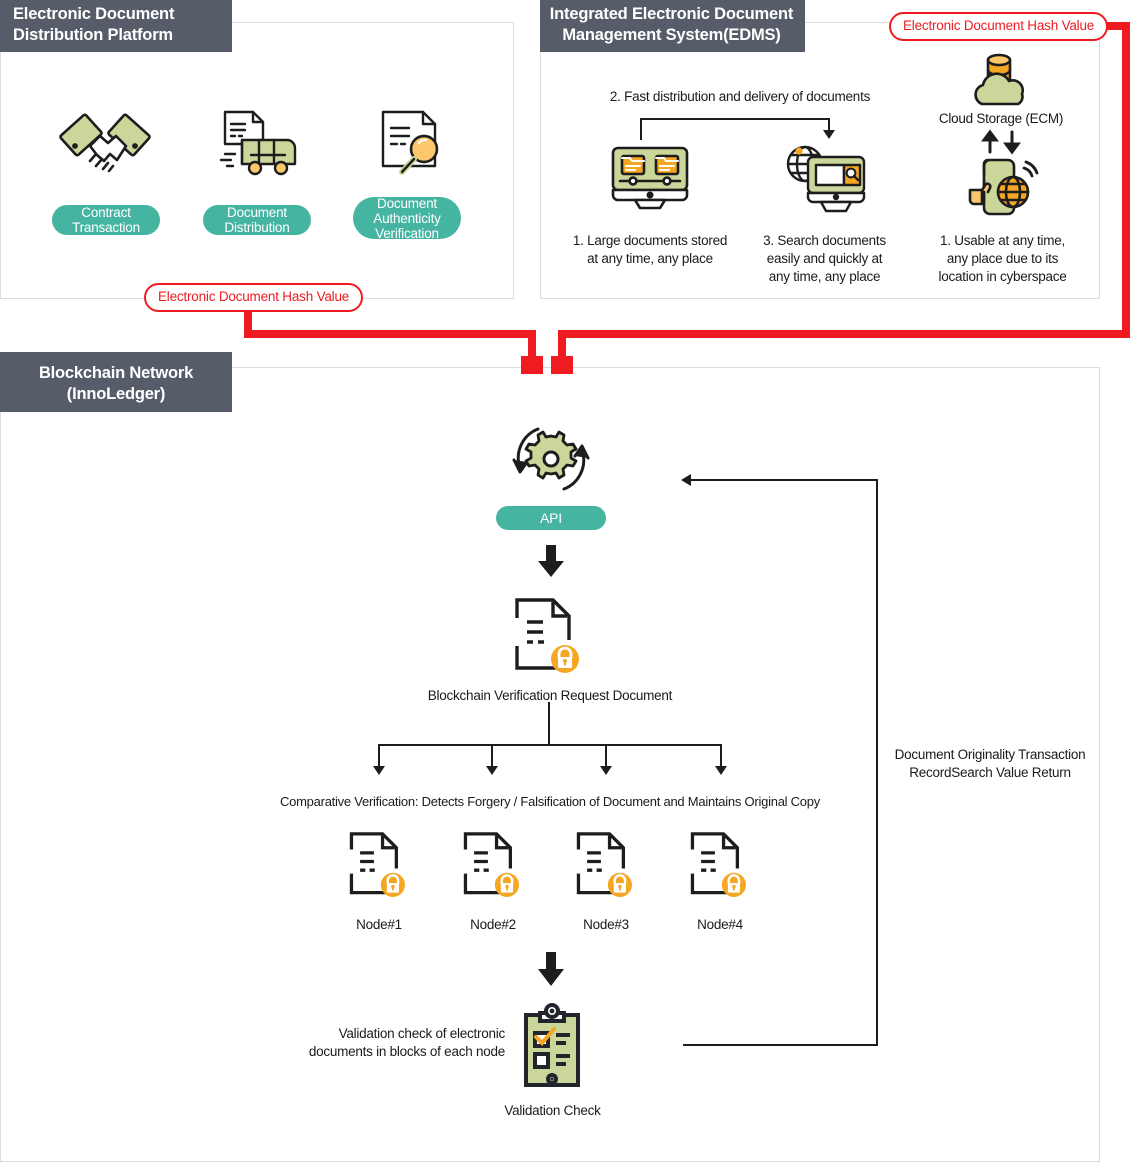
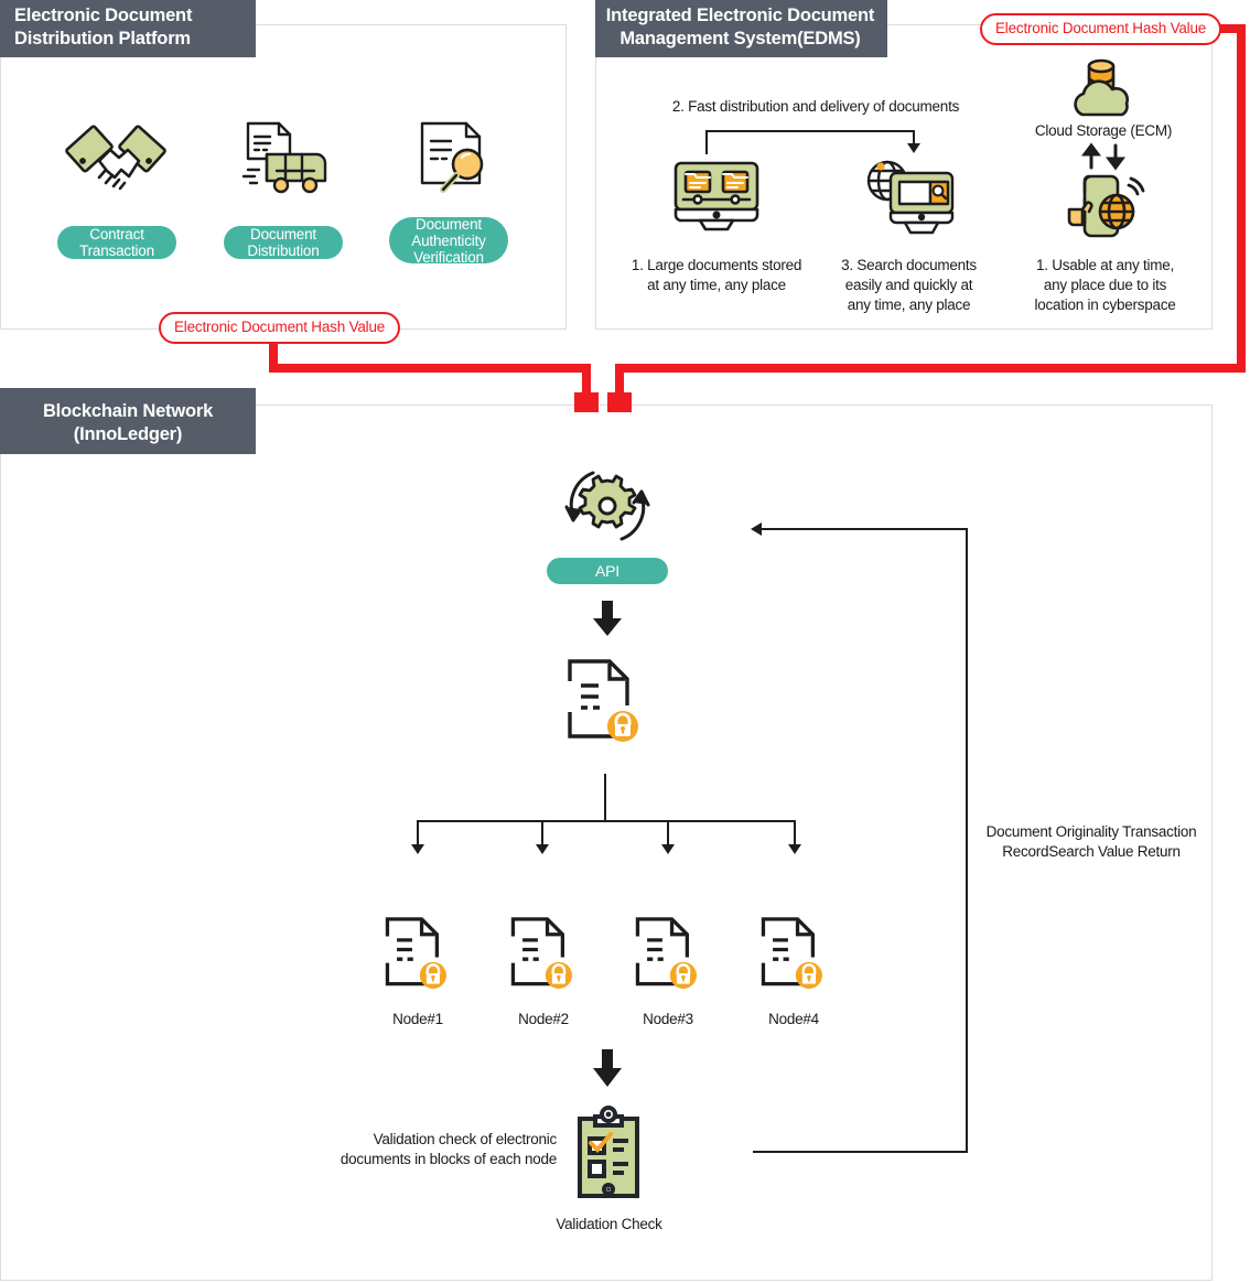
  Electronic Document
  Distribution Platform
  Contract
  Transaction
  Document
  Distribution
  Document
  Authenticity
  Verification
  Integrated Electronic Document
  Management System(EDMS)
  2. Fast distribution and delivery of documents
  1. Large documents stored
  at any time, any place
  3. Search documents
  easily and quickly at
  any time, any place
  Cloud Storage (ECM)
  1. Usable at any time,
  any place due to its
  location in cyberspace
  Electronic Document Hash Value
  Electronic Document Hash Value
  Blockchain Network
  (InnoLedger)
  API
- Blockchain Verification Request Document
- Comparative Verification: Detects Forgery / Falsification of Document and Maintains Original Copy
  Node#1
  Node#2
  Node#3
  Node#4
  Validation check of electronic
  documents in blocks of each node
  Validation Check
  Document Originality Transaction
  RecordSearch Value Return
